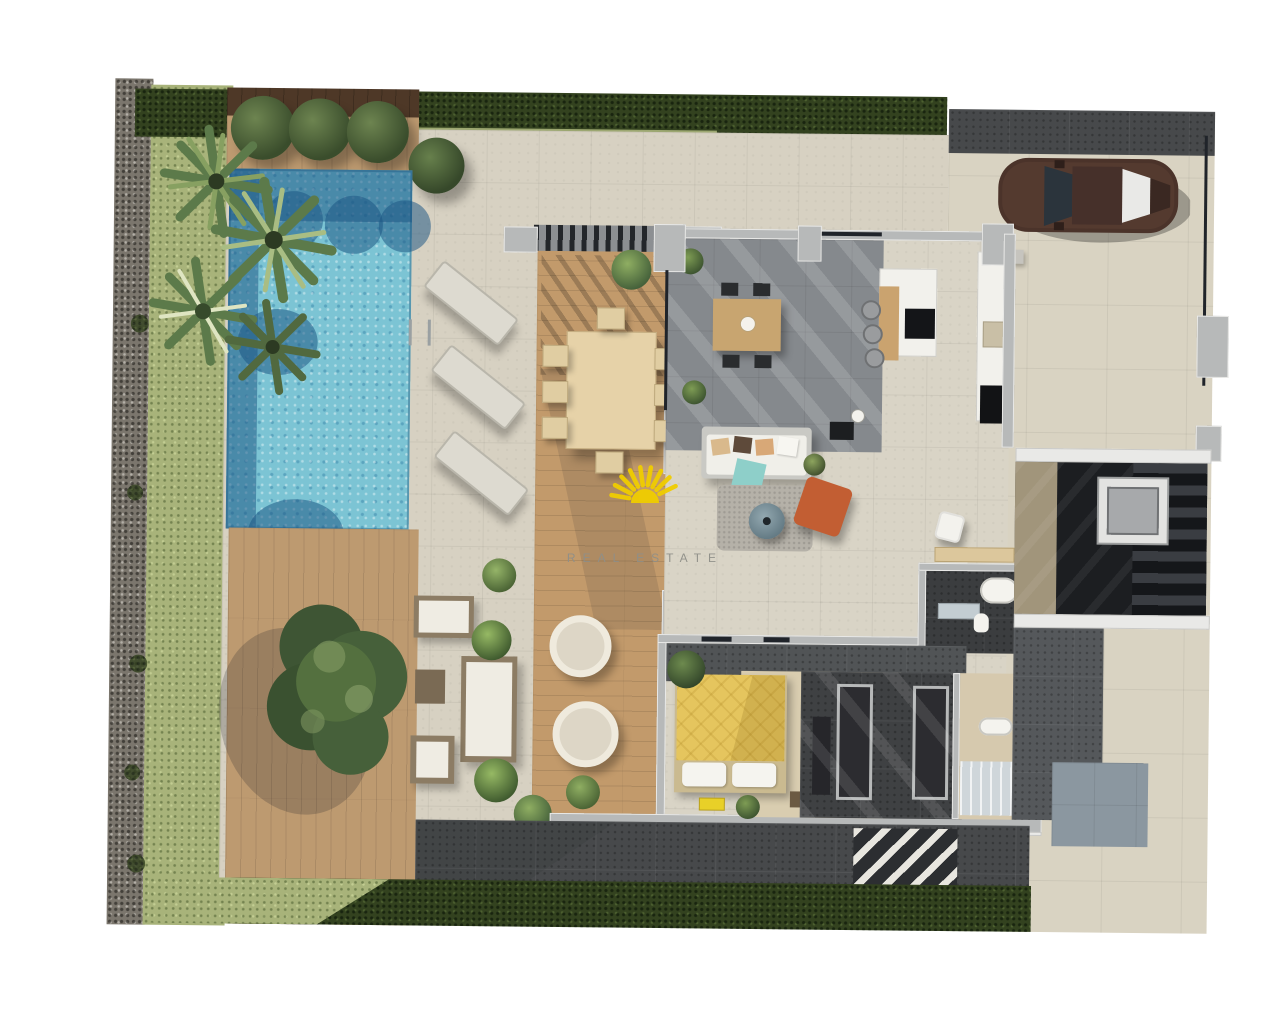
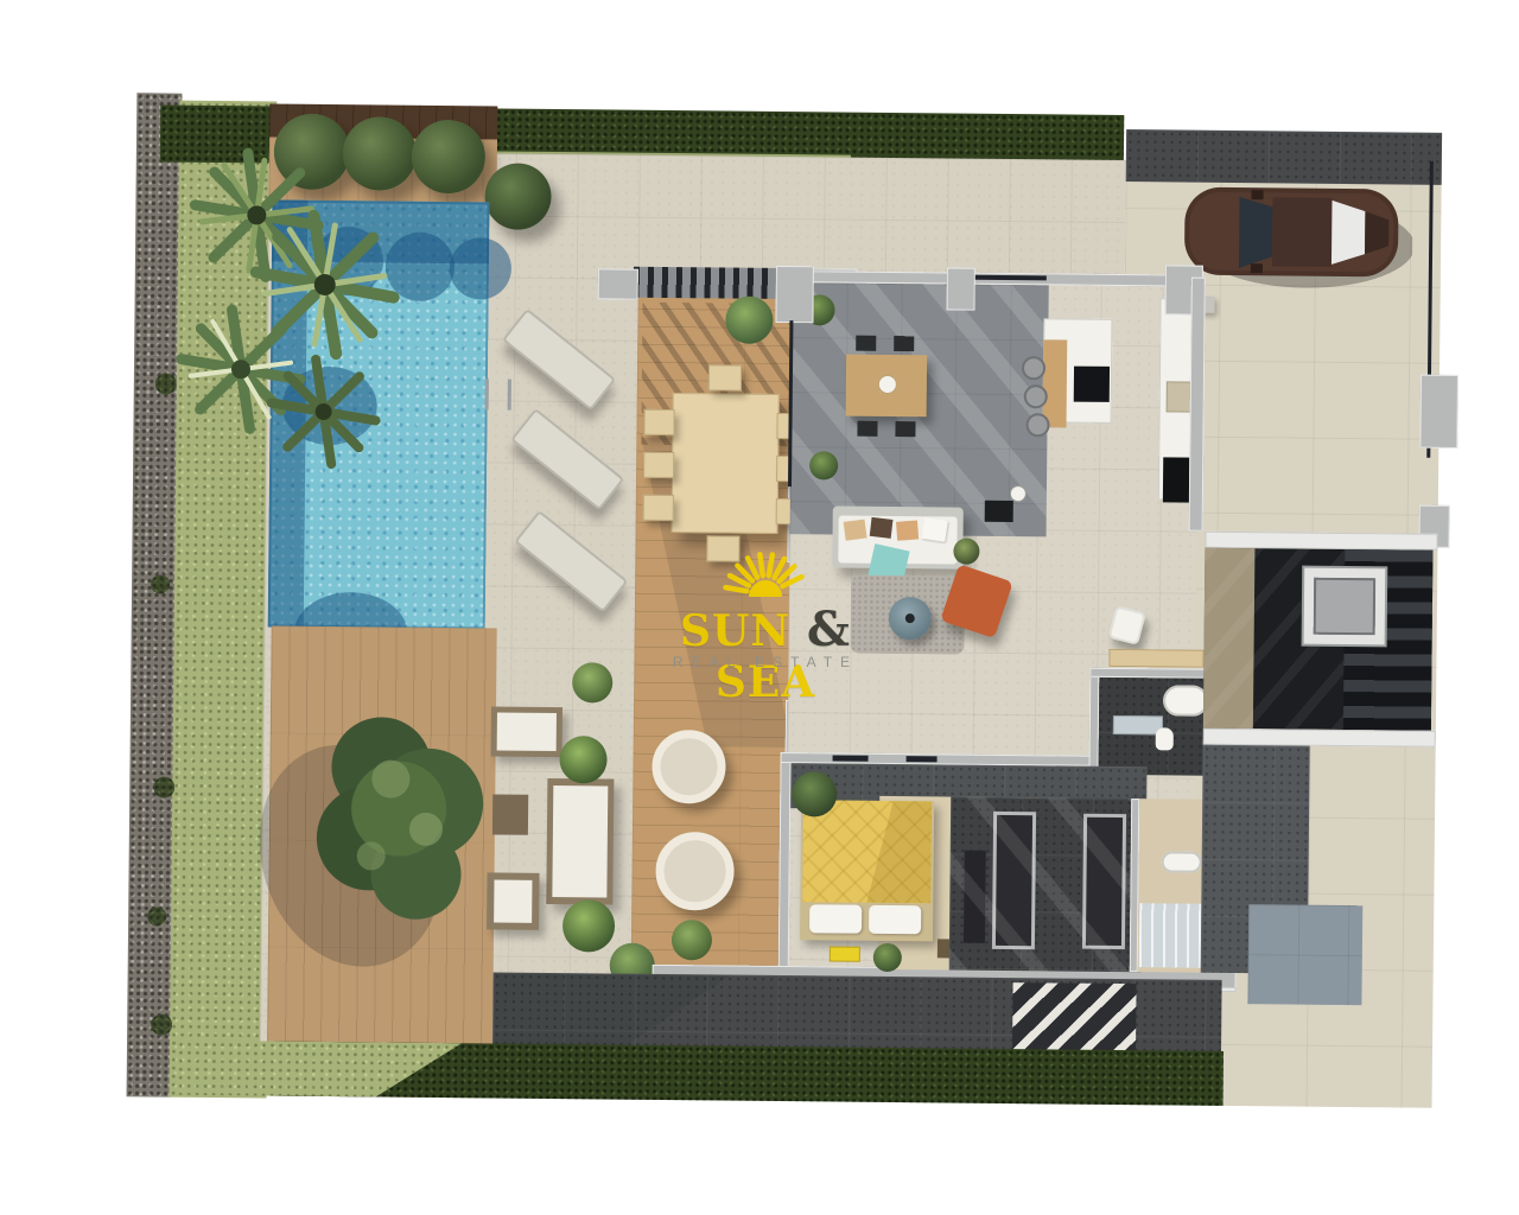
+ SUN & SEA
  REAL ESTATE
